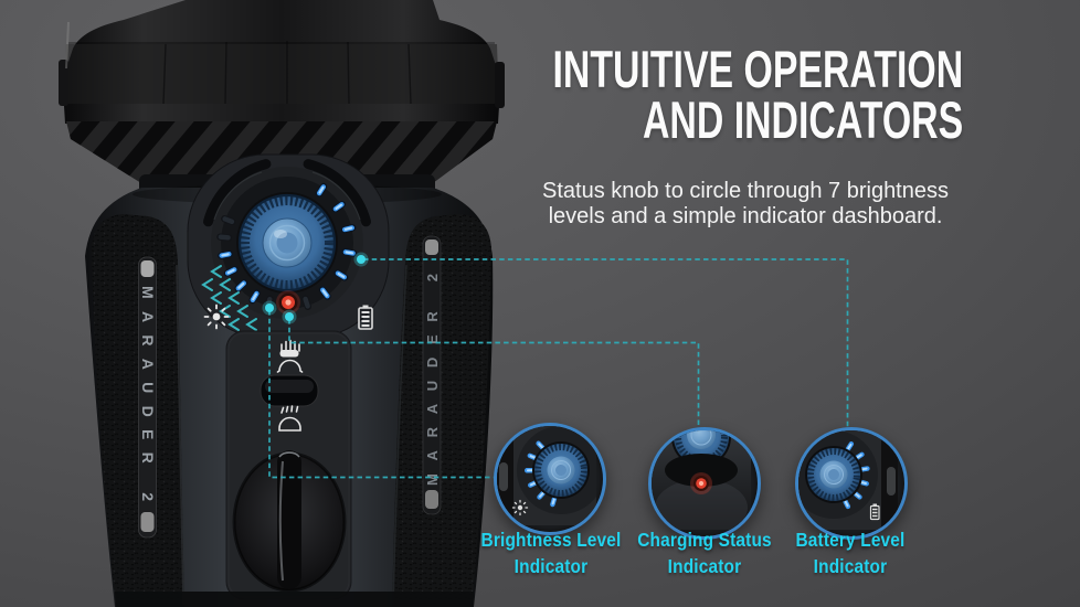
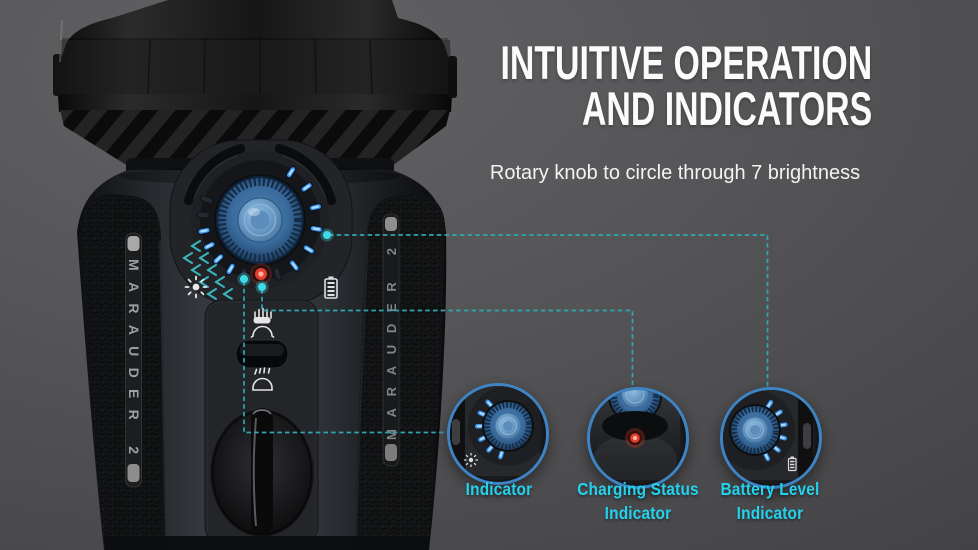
  INTUITIVE OPERATION
  AND INDICATORS
- Status knob to circle through 7 brightness
+ Rotary knob to circle through 7 brightness
- levels and a simple indicator dashboard.
- Brightness Level
  Indicator
  Charging Status
  Indicator
  Battery Level
  Indicator
